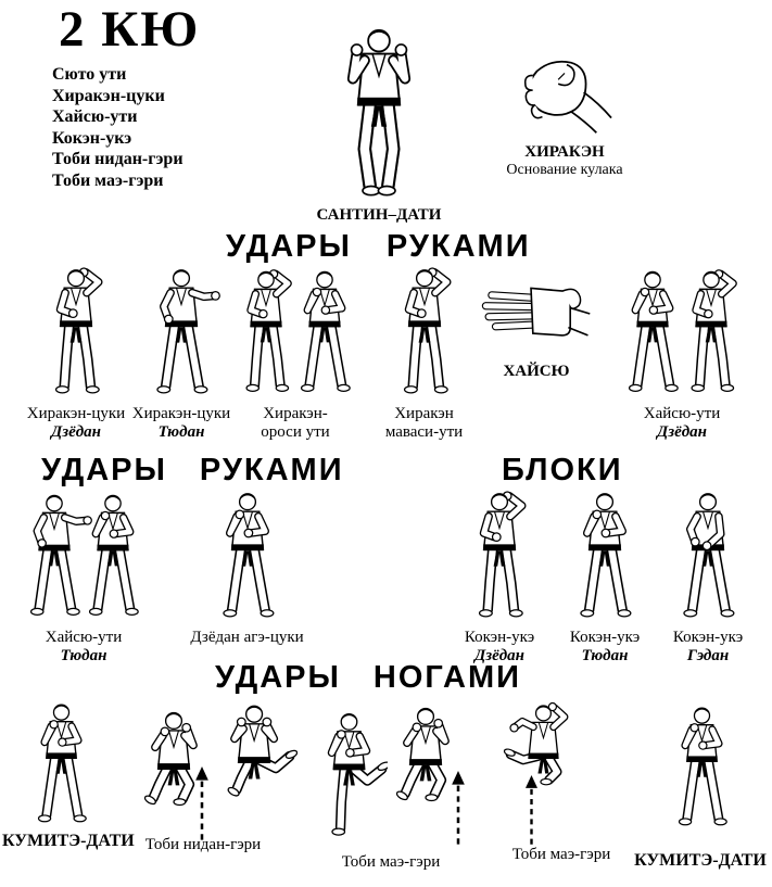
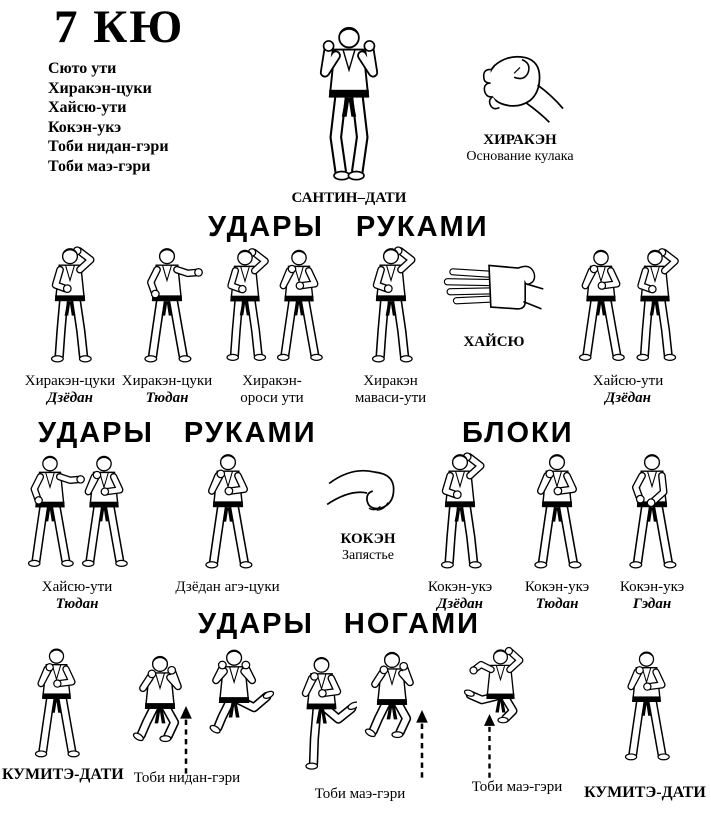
- 2 КЮ
+ 7 КЮ
  Сюто ути
  Хиракэн-цуки
  Хайсю-ути
  Кокэн-укэ
  Тоби нидан-гэри
  Тоби маэ-гэри
  САНТИН–ДАТИ
  ХИРАКЭН
  Основание кулака
  УДАРЫ
  РУКАМИ
  Хиракэн-цуки
  Дзёдан
  Хиракэн-цуки
  Тюдан
  Хиракэн-
  ороси ути
  Хиракэн
  маваси-ути
  ХАЙСЮ
  Хайсю-ути
  Дзёдан
  УДАРЫ
  РУКАМИ
  БЛОКИ
  Хайсю-ути
  Тюдан
  Дзёдан агэ-цуки
+ КОКЭН
+ Запястье
  Кокэн-укэ
  Дзёдан
  Кокэн-укэ
  Тюдан
  Кокэн-укэ
  Гэдан
  УДАРЫ
  НОГАМИ
  КУМИТЭ-ДАТИ
  Тоби нидан-гэри
  Тоби маэ-гэри
  Тоби маэ-гэри
  КУМИТЭ-ДАТИ
